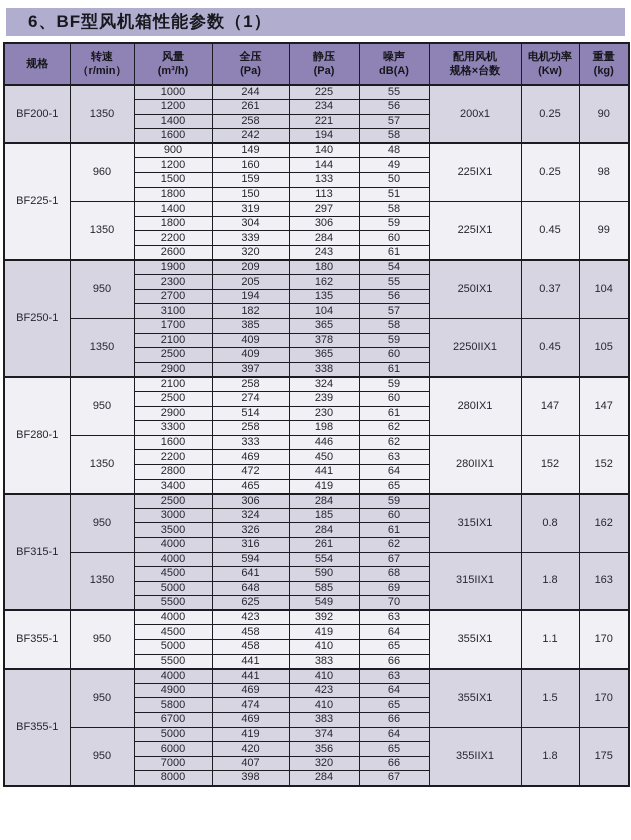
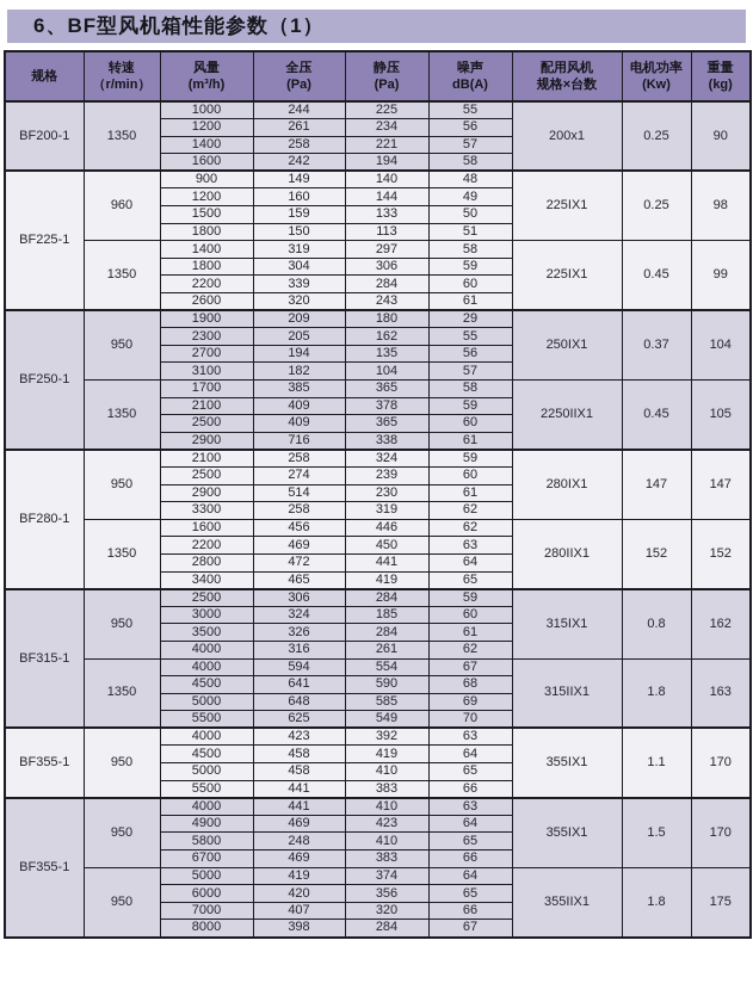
  6、BF型风机箱性能参数（1）
  规格	转速（r/min）	风量(m³/h)	全压(Pa)	静压(Pa)	噪声dB(A)	配用风机规格×台数	电机功率(Kw)	重量(kg)
  BF200-1	1350	1000	244	225	55	200x1	0.25	90
  1200	261	234	56
  1400	258	221	57
  1600	242	194	58
  BF225-1	960	900	149	140	48	225IX1	0.25	98
  1200	160	144	49
  1500	159	133	50
  1800	150	113	51
  1350	1400	319	297	58	225IX1	0.45	99
  1800	304	306	59
  2200	339	284	60
  2600	320	243	61
- BF250-1	950	1900	209	180	54	250IX1	0.37	104
+ BF250-1	950	1900	209	180	29	250IX1	0.37	104
  2300	205	162	55
  2700	194	135	56
  3100	182	104	57
  1350	1700	385	365	58	2250IIX1	0.45	105
  2100	409	378	59
  2500	409	365	60
- 2900	397	338	61
+ 2900	716	338	61
  BF280-1	950	2100	258	324	59	280IX1	147	147
  2500	274	239	60
  2900	514	230	61
- 3300	258	198	62
+ 3300	258	319	62
- 1350	1600	333	446	62	280IIX1	152	152
+ 1350	1600	456	446	62	280IIX1	152	152
  2200	469	450	63
  2800	472	441	64
  3400	465	419	65
  BF315-1	950	2500	306	284	59	315IX1	0.8	162
  3000	324	185	60
  3500	326	284	61
  4000	316	261	62
  1350	4000	594	554	67	315IIX1	1.8	163
  4500	641	590	68
  5000	648	585	69
  5500	625	549	70
  BF355-1	950	4000	423	392	63	355IX1	1.1	170
  4500	458	419	64
  5000	458	410	65
  5500	441	383	66
  BF355-1	950	4000	441	410	63	355IX1	1.5	170
  4900	469	423	64
- 5800	474	410	65
+ 5800	248	410	65
  6700	469	383	66
  950	5000	419	374	64	355IIX1	1.8	175
  6000	420	356	65
  7000	407	320	66
  8000	398	284	67
